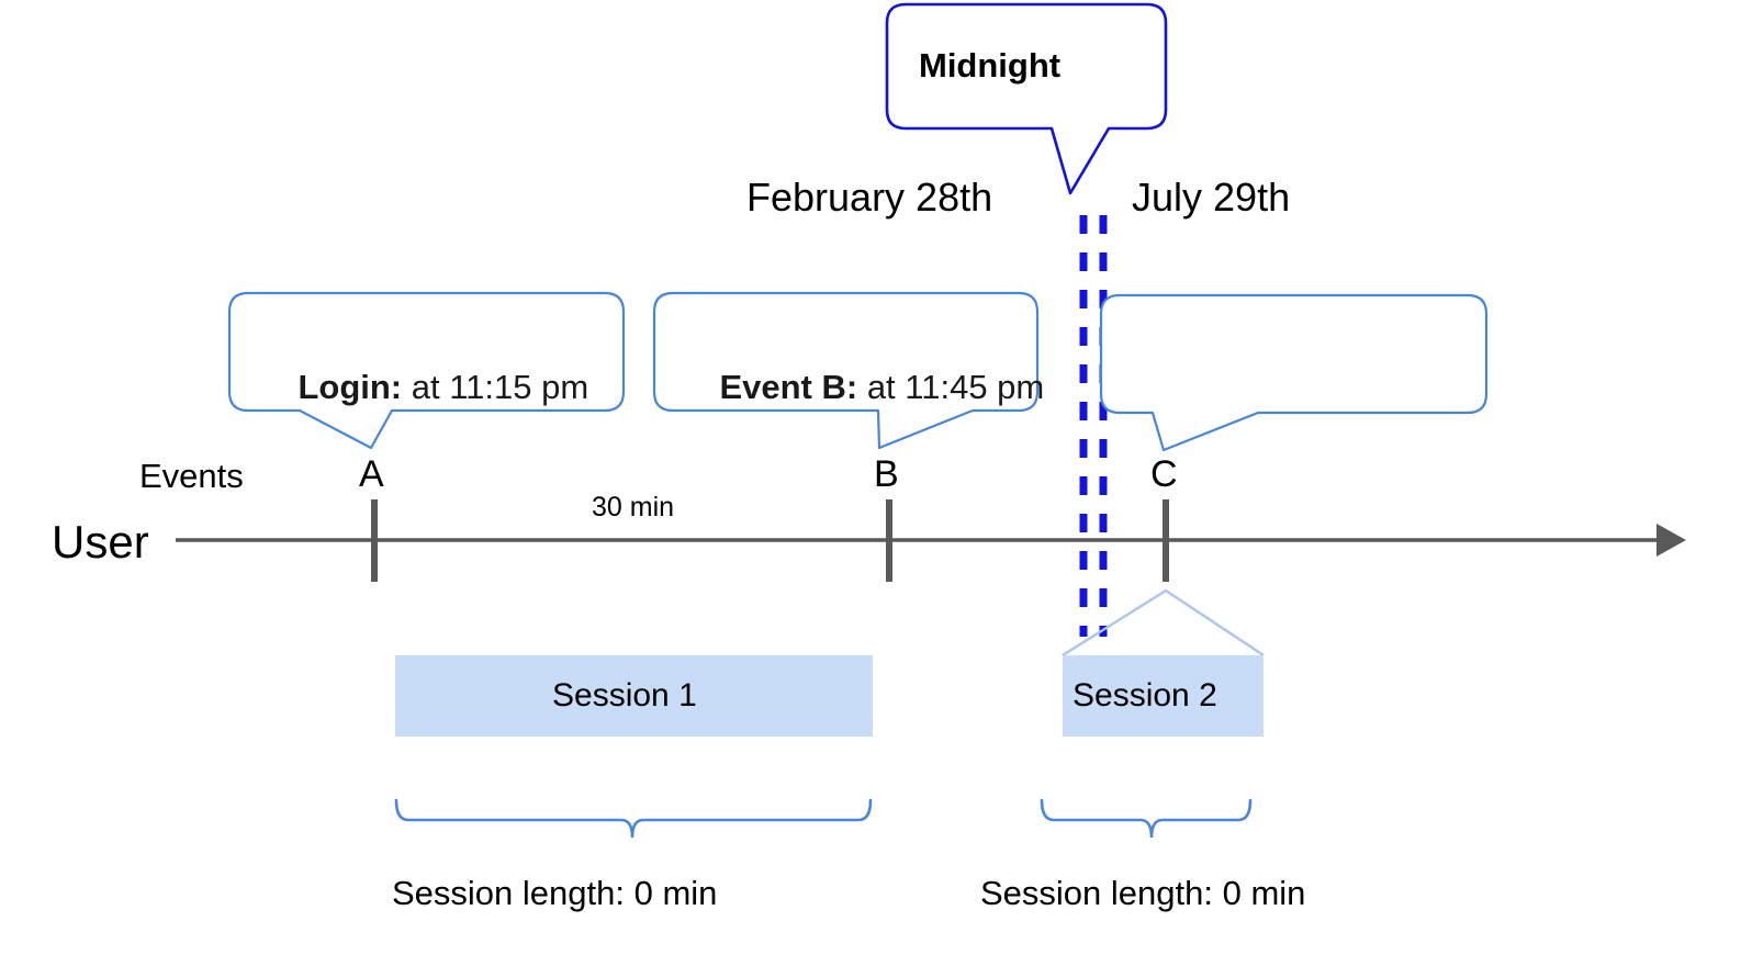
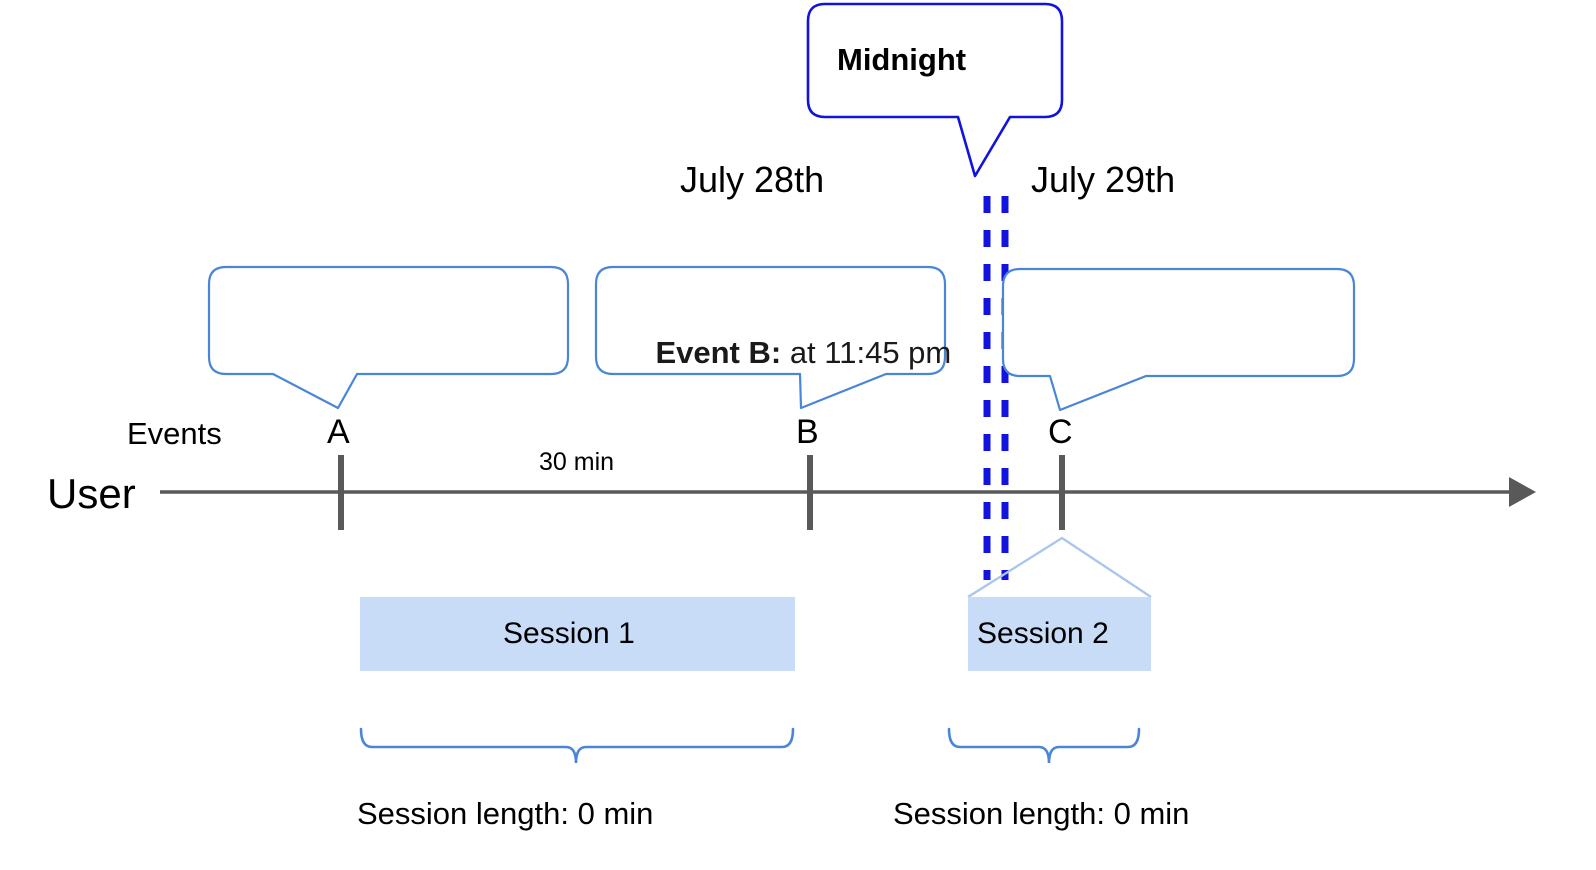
  Midnight
- February 28th
+ July 28th
  July 29th
- Login: at 11:15 pm
  Event B: at 11:45 pm
  Events
  A
  B
  C
  30 min
  User
  Session 1
  Session 2
  Session length: 0 min
  Session length: 0 min
